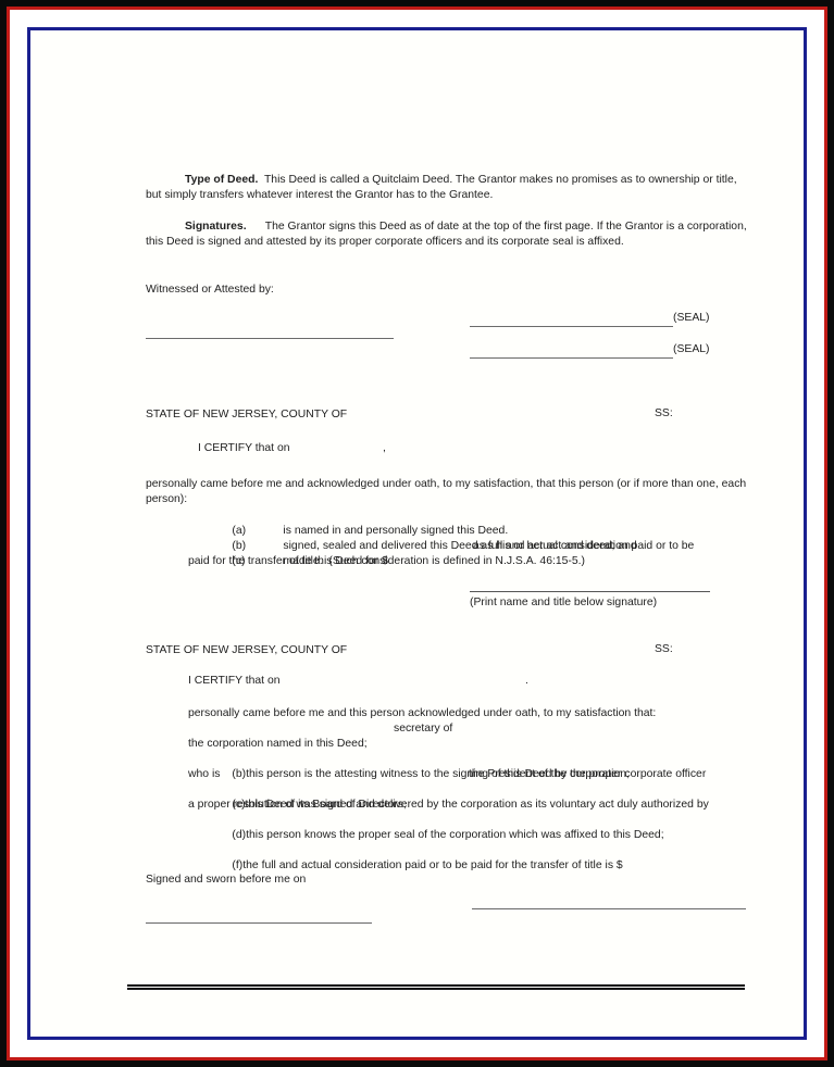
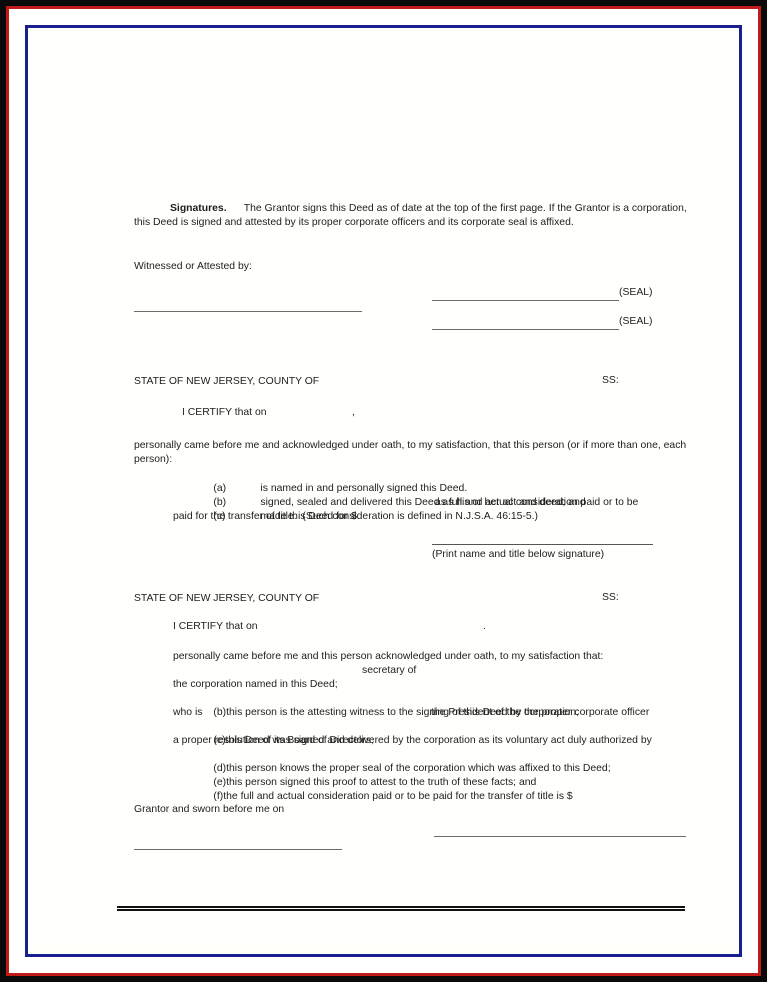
- Type of Deed. This Deed is called a Quitclaim Deed. The Grantor makes no promises as to ownership or title, but simply transfers whatever interest the Grantor has to the Grantee.
  Signatures. The Grantor signs this Deed as of date at the top of the first page. If the Grantor is a corporation, this Deed is signed and attested by its proper corporate officers and its corporate seal is affixed.
  Witnessed or Attested by:
  (SEAL)
  (SEAL)
  STATE OF NEW JERSEY, COUNTY OF
  SS:
  I CERTIFY that on
  ,
  personally came before me and acknowledged under oath, to my satisfaction, that this person (or if more than one, each person):
  (a) is named in and personally signed this Deed.
  (b) signed, sealed and delivered this Deed as his or her act and deed; and
  (c) made this Deed for $
  as full and actual consideration paid or to be
  paid for the transfer of title. (Such consideration is defined in N.J.S.A. 46:15-5.)
  (Print name and title below signature)
  STATE OF NEW JERSEY, COUNTY OF
  SS:
  I CERTIFY that on
  .
  personally came before me and this person acknowledged under oath, to my satisfaction that:
  secretary of
  the corporation named in this Deed;
  (b)this person is the attesting witness to the signing of this Deed by the proper corporate officer
  who is
  the President of the corporation;
  (c)this Deed was signed and delivered by the corporation as its voluntary act duly authorized by
  a proper resolution of its Board of Directors;
  (d)this person knows the proper seal of the corporation which was affixed to this Deed;
+ (e)this person signed this proof to attest to the truth of these facts; and
  (f)the full and actual consideration paid or to be paid for the transfer of title is $
- Signed and sworn before me on
+ Grantor and sworn before me on
